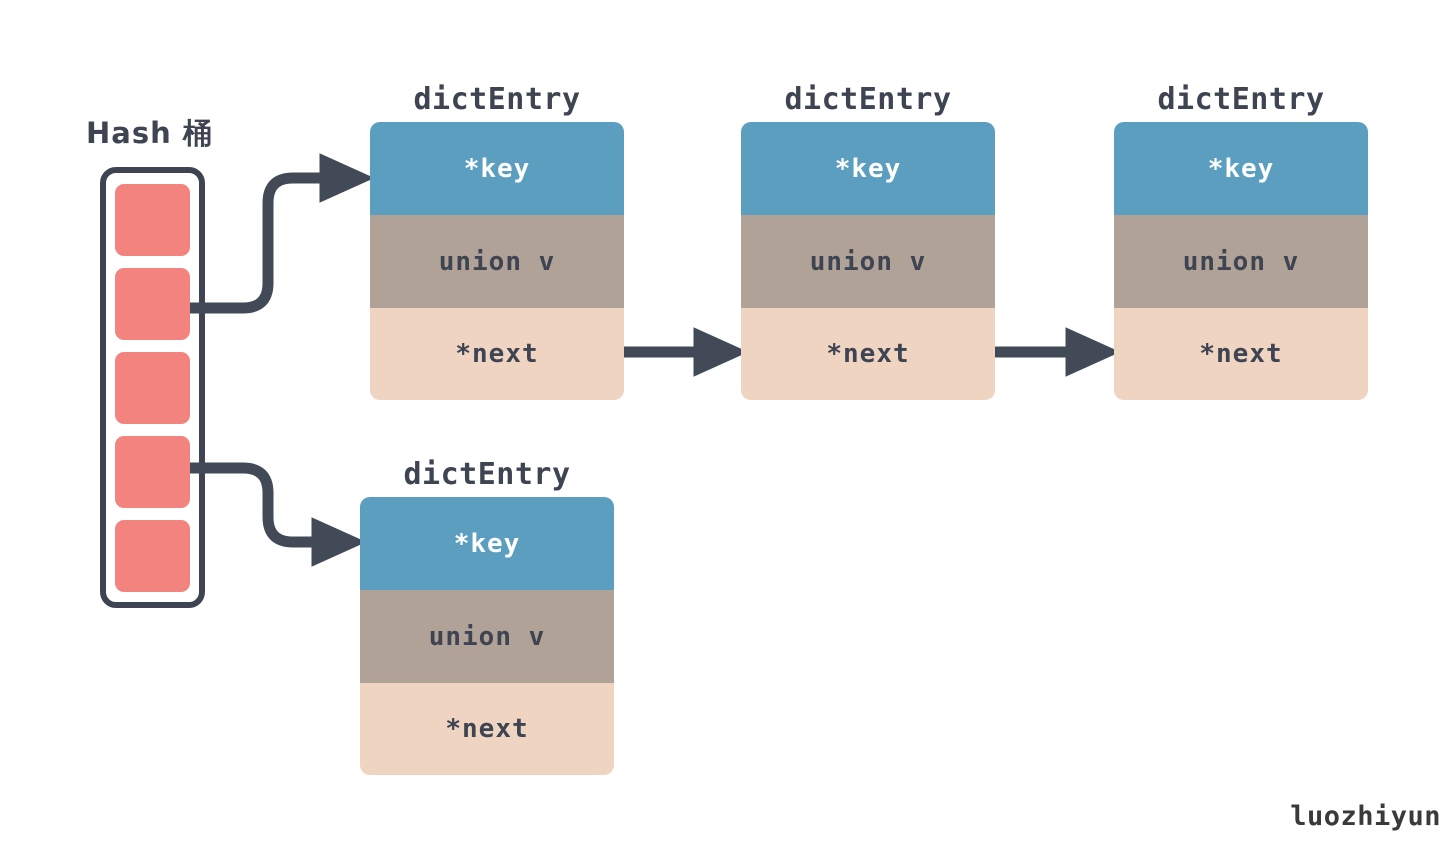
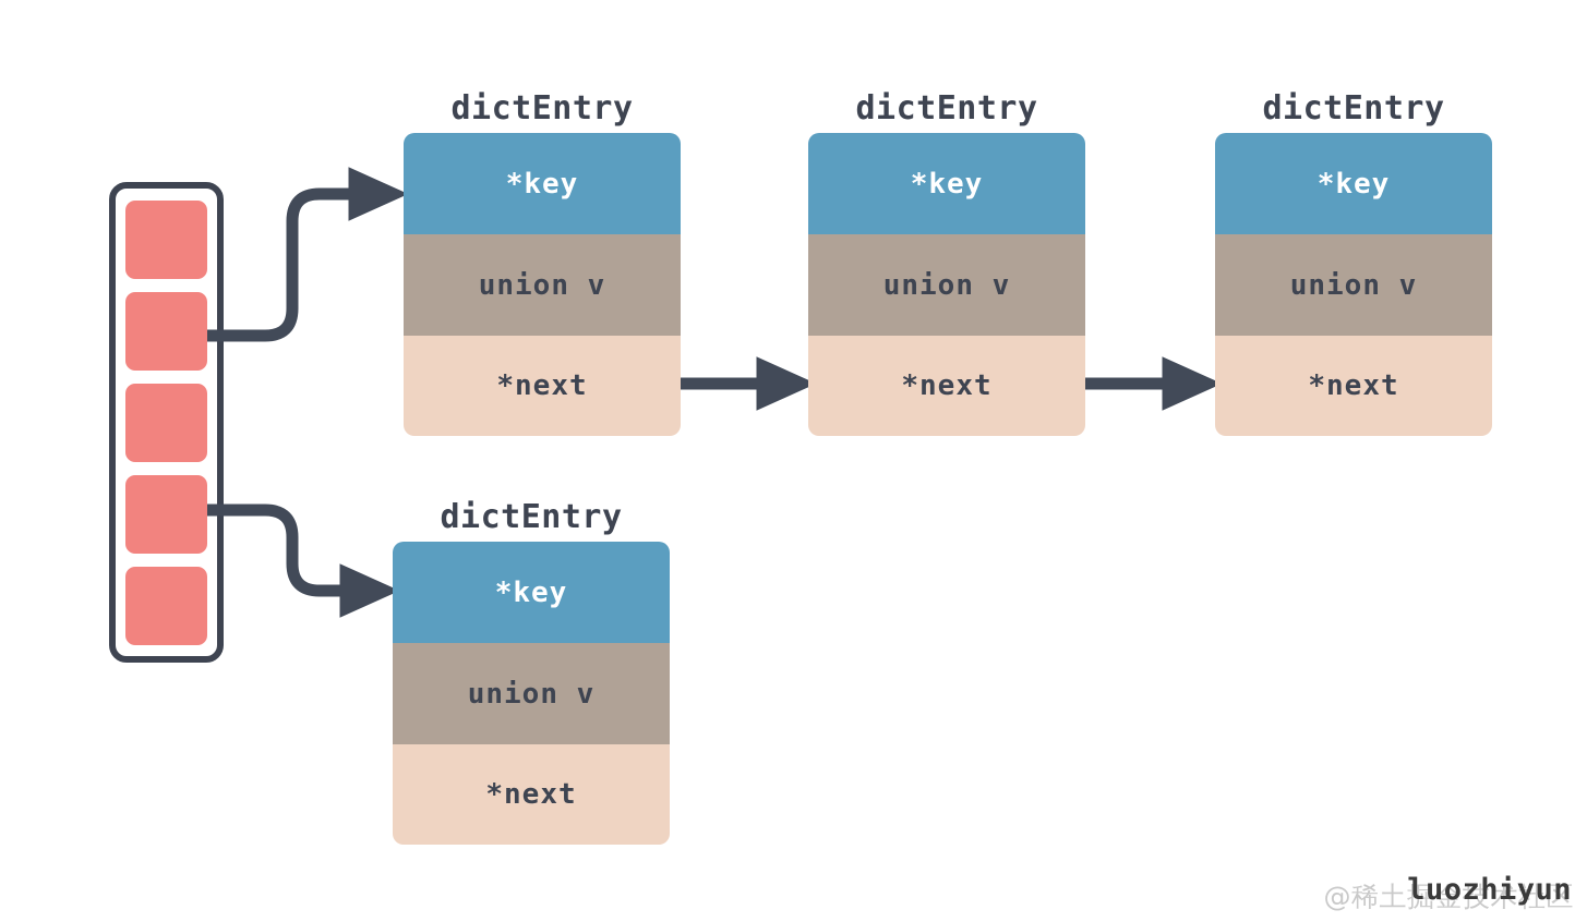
- Hash 桶
  dictEntry
  *key
  union v
  *next
  dictEntry
  *key
  union v
  *next
  dictEntry
  *key
  union v
  *next
  dictEntry
  *key
  union v
  *next
+ @稀土掘金技术社区
  luozhiyun
